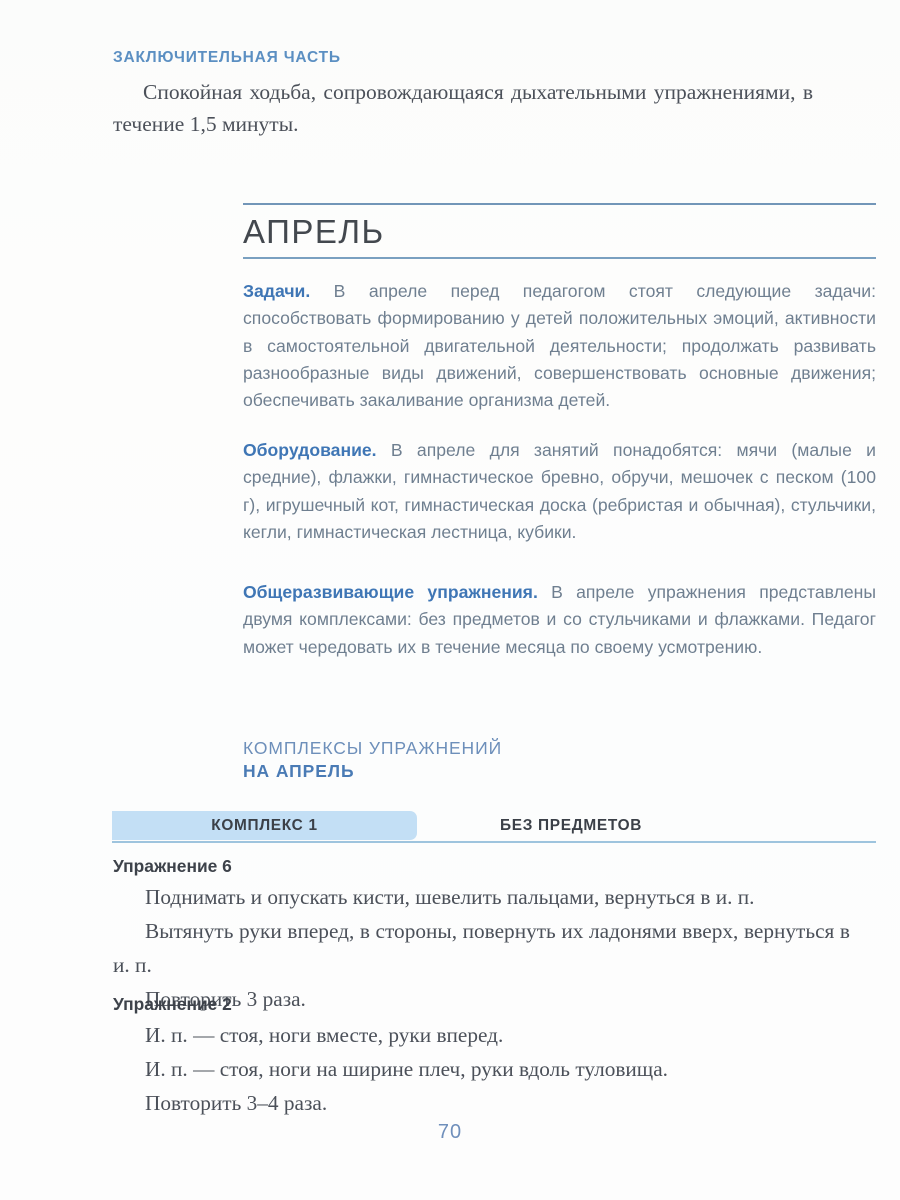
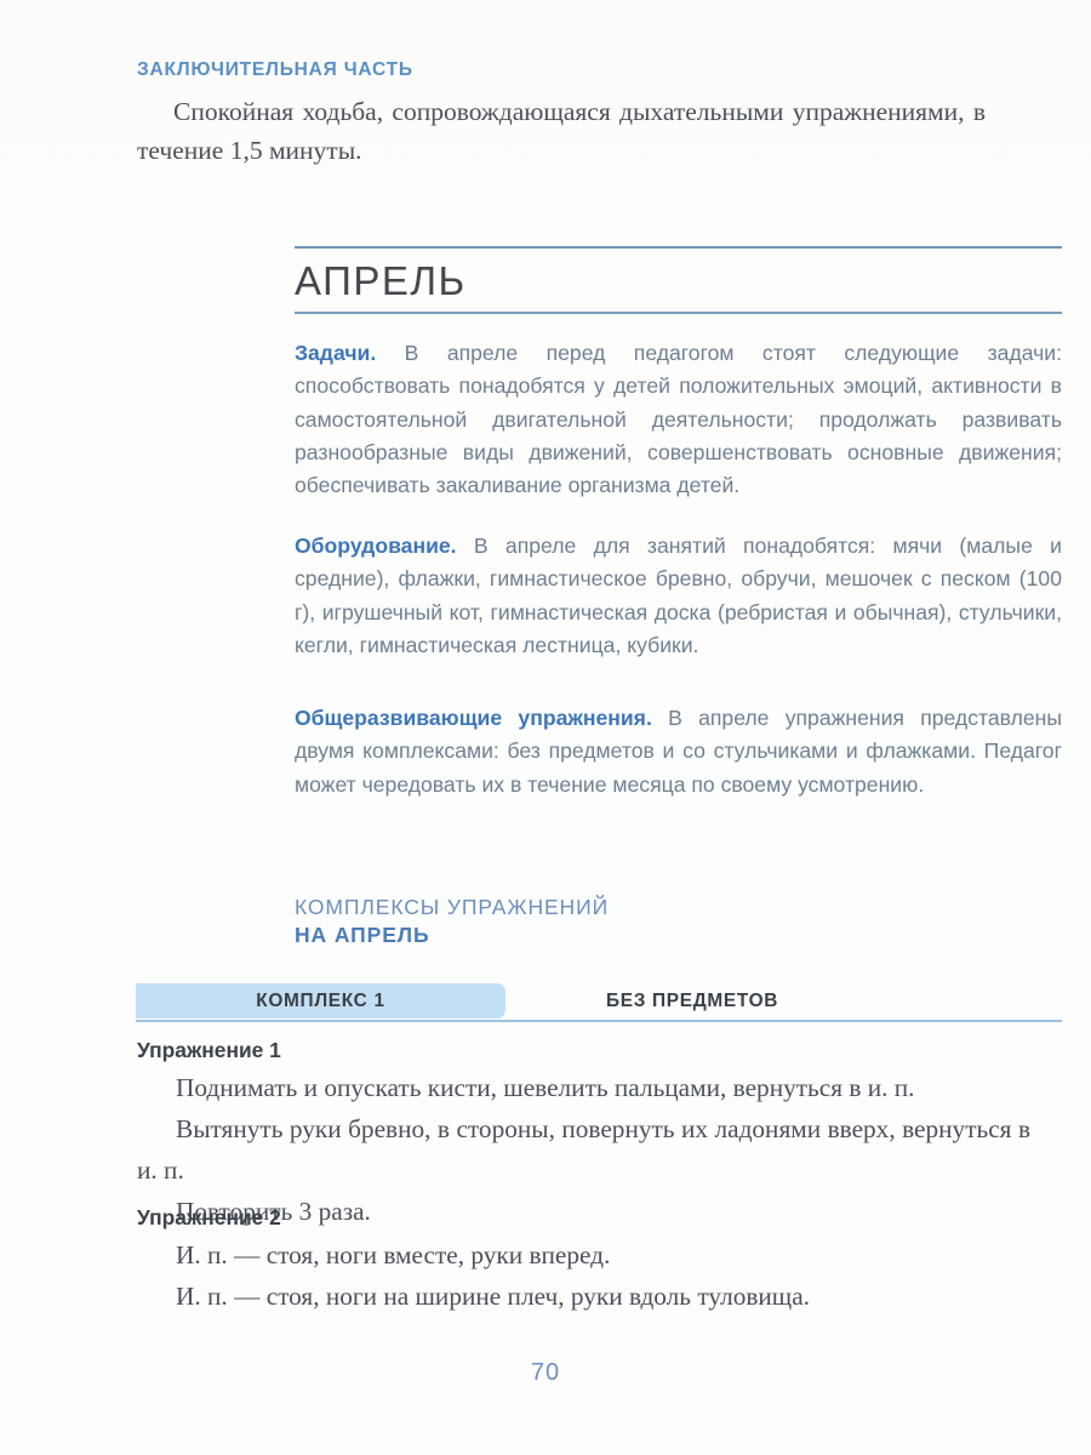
  ЗАКЛЮЧИТЕЛЬНАЯ ЧАСТЬ
  Спокойная ходьба, сопровождающаяся дыхательными упражнениями, в течение 1,5 минуты.
  АПРЕЛЬ
- Задачи. В апреле перед педагогом стоят следующие задачи: способствовать формированию у детей положительных эмоций, активности в самостоятельной двигательной деятельности; продолжать развивать разнообразные виды движений, совершенствовать основные движения; обеспечивать закаливание организма детей.
+ Задачи. В апреле перед педагогом стоят следующие задачи: способствовать понадобятся у детей положительных эмоций, активности в самостоятельной двигательной деятельности; продолжать развивать разнообразные виды движений, совершенствовать основные движения; обеспечивать закаливание организма детей.
  Оборудование. В апреле для занятий понадобятся: мячи (малые и средние), флажки, гимнастическое бревно, обручи, мешочек с песком (100 г), игрушечный кот, гимнастическая доска (ребристая и обычная), стульчики, кегли, гимнастическая лестница, кубики.
  Общеразвивающие упражнения. В апреле упражнения представлены двумя комплексами: без предметов и со стульчиками и флажками. Педагог может чередовать их в течение месяца по своему усмотрению.
  КОМПЛЕКСЫ УПРАЖНЕНИЙ
  НА АПРЕЛЬ
  КОМПЛЕКС 1
  БЕЗ ПРЕДМЕТОВ
- Упражнение 6
+ Упражнение 1
  Поднимать и опускать кисти, шевелить пальцами, вернуться в и. п.
- Вытянуть руки вперед, в стороны, повернуть их ладонями вверх, вернуться в и. п.
+ Вытянуть руки бревно, в стороны, повернуть их ладонями вверх, вернуться в и. п.
  Повторить 3 раза.
  Упражнение 2
  И. п. — стоя, ноги вместе, руки вперед.
  И. п. — стоя, ноги на ширине плеч, руки вдоль туловища.
- Повторить 3–4 раза.
  70
